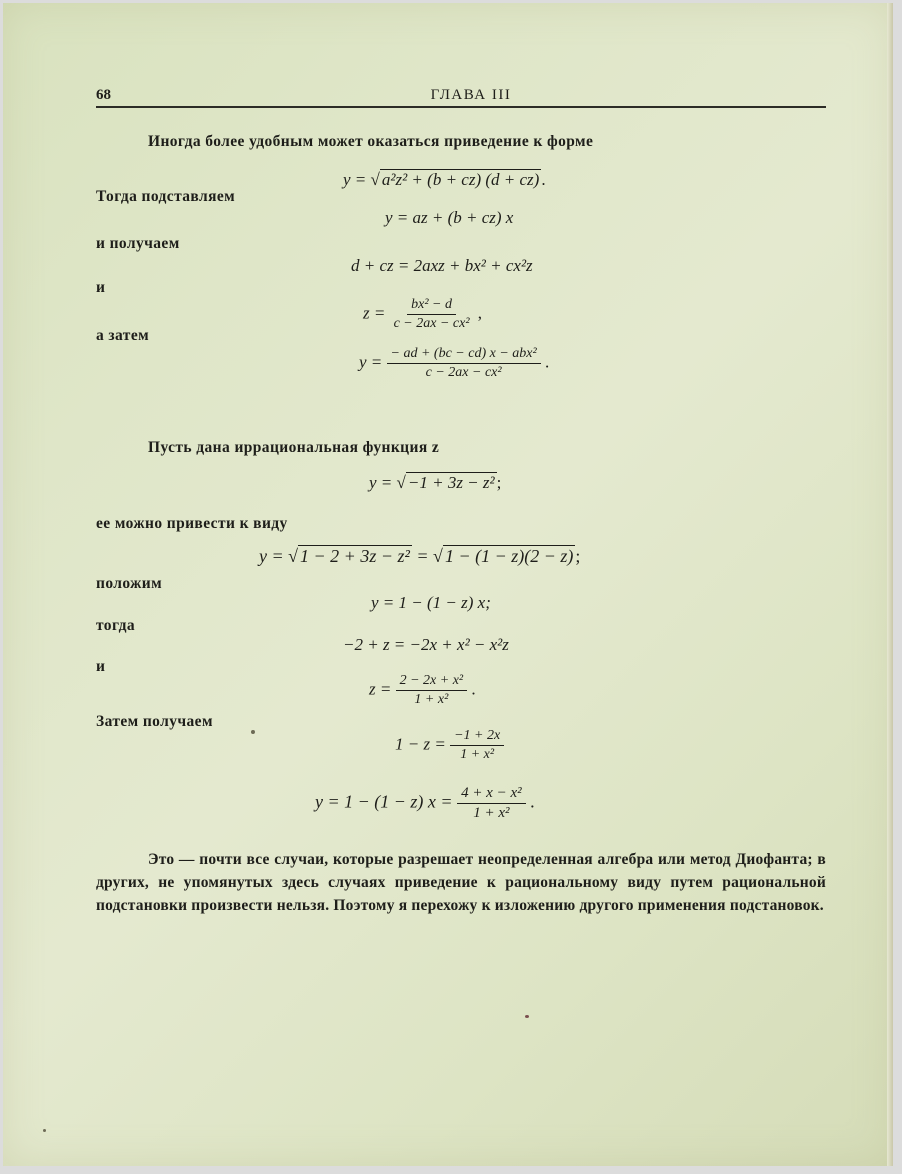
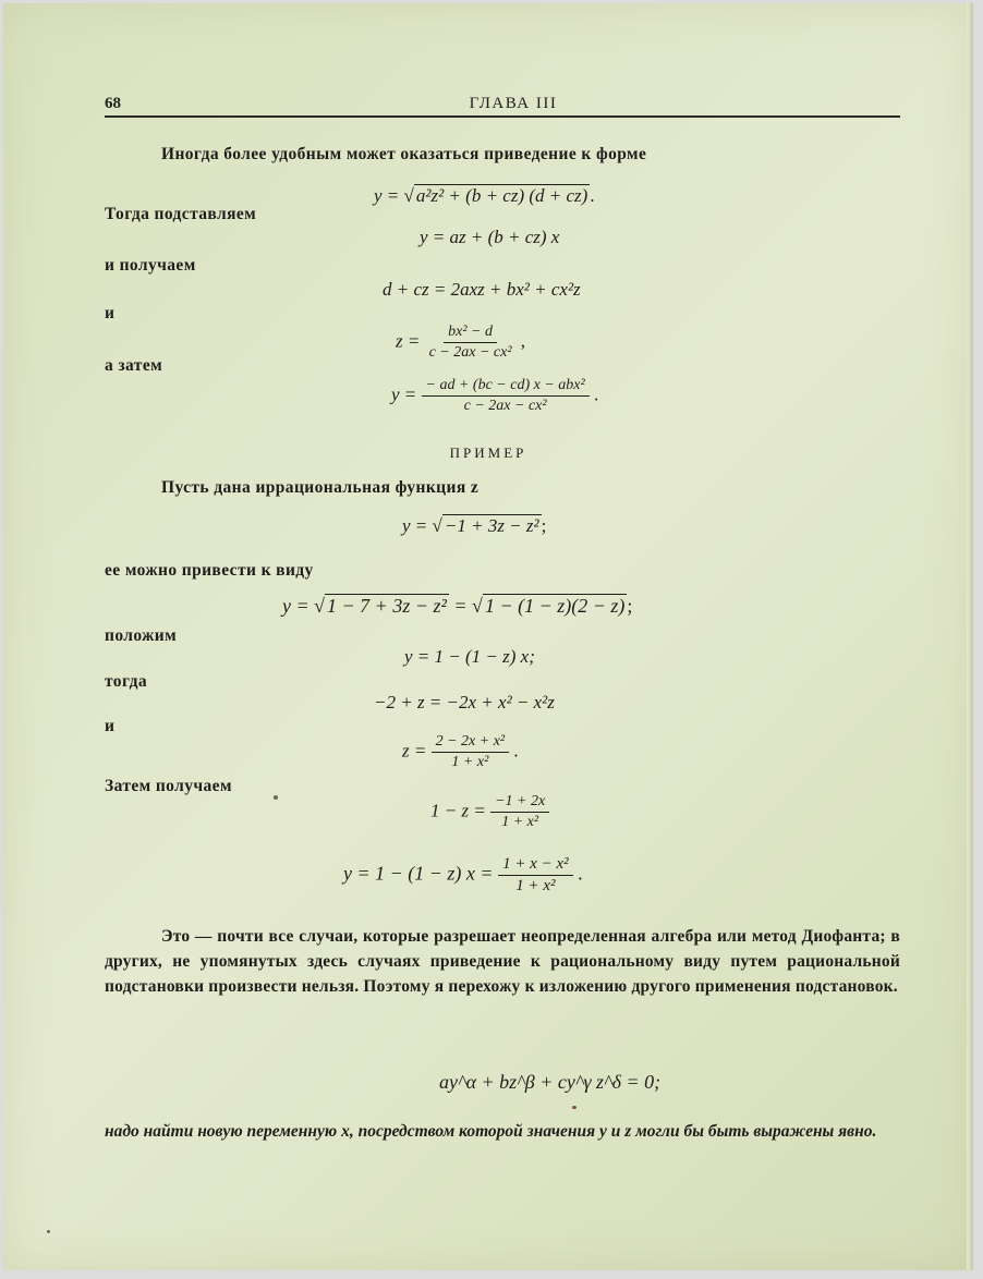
  68
  ГЛАВА III
  Иногда более удобным может оказаться приведение к форме
  y = √a²z² + (b + cz) (d + cz).
  Тогда подставляем
  y = az + (b + cz) x
  и получаем
  d + cz = 2axz + bx² + cx²z
  и
  z =
  bx² − d
  c − 2ax − cx²
  ,
  а затем
  y =
  − ad + (bc − cd) x − abx²
  c − 2ax − cx²
  .
+ ПРИМЕР
  Пусть дана иррациональная функция z
  y = √−1 + 3z − z²;
  ее можно привести к виду
- y = √1 − 2 + 3z − z² = √1 − (1 − z)(2 − z);
+ y = √1 − 7 + 3z − z² = √1 − (1 − z)(2 − z);
  положим
  y = 1 − (1 − z) x;
  тогда
  −2 + z = −2x + x² − x²z
  и
  z =
  2 − 2x + x²
  1 + x²
  .
  Затем получаем
  1 − z =
  −1 + 2x
  1 + x²
  y = 1 − (1 − z) x =
- 4 + x − x²
+ 1 + x − x²
  1 + x²
  .
  Это — почти все случаи, которые разрешает неопределенная алгебра или метод Диофанта; в других, не упомянутых здесь случаях приведение к рациональному виду путем рациональной подстановки произвести нельзя. Поэтому я перехожу к изложению другого применения подстановок.
+ ay^α + bz^β + cy^γ z^δ = 0;
+ надо найти новую переменную x, посредством которой значения y и z могли бы быть выражены явно.
